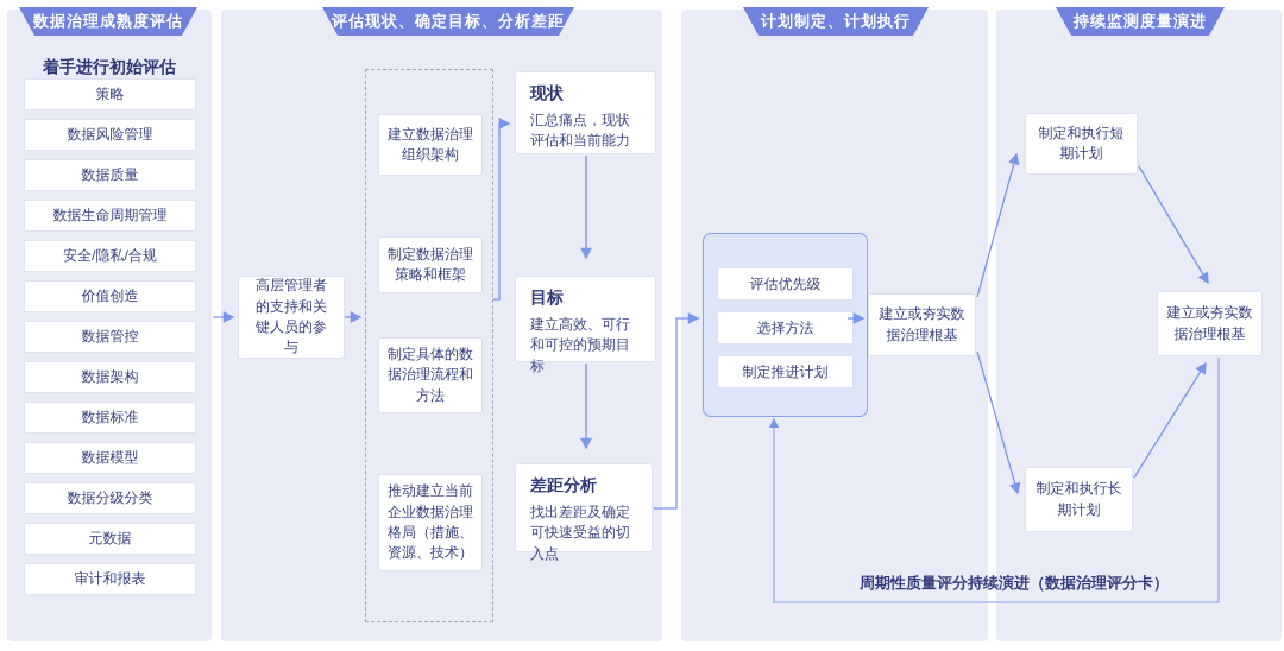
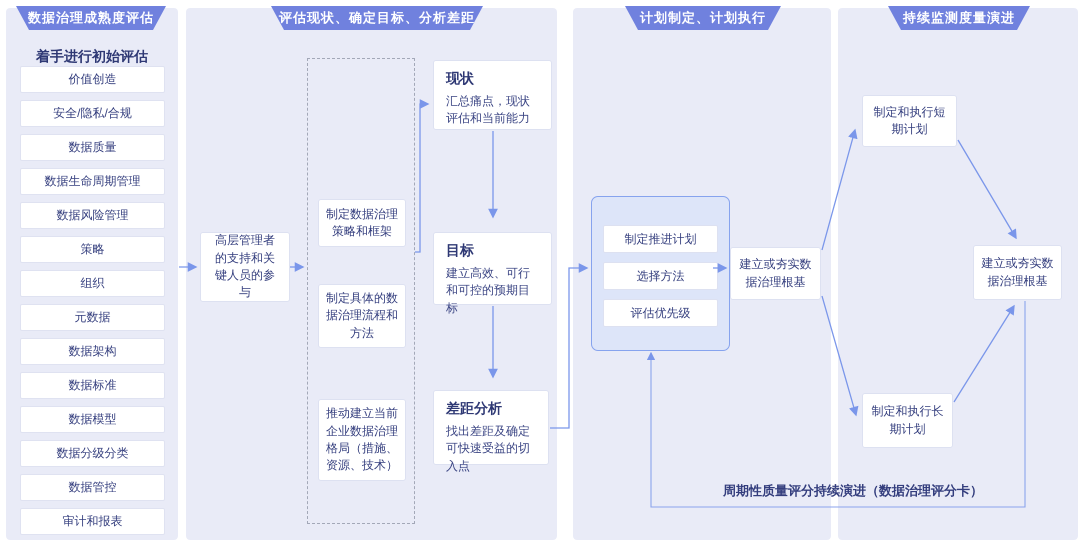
  数据治理成熟度评估
  评估现状、确定目标、分析差距
  计划制定、计划执行
  持续监测度量演进
  着手进行初始评估
- 策略
+ 价值创造
- 数据风险管理
+ 安全/隐私/合规
  数据质量
  数据生命周期管理
- 安全/隐私/合规
+ 数据风险管理
- 价值创造
+ 策略
+ 组织
- 数据管控
+ 元数据
  数据架构
  数据标准
  数据模型
  数据分级分类
- 元数据
+ 数据管控
  审计和报表
  高层管理者的支持和关键人员的参与
- 建立数据治理组织架构
  制定数据治理策略和框架
  制定具体的数据治理流程和方法
  推动建立当前企业数据治理格局（措施、资源、技术）
  现状
  汇总痛点，现状评估和当前能力
  目标
  建立高效、可行和可控的预期目标
  差距分析
  找出差距及确定可快速受益的切入点
- 评估优先级
+ 制定推进计划
  选择方法
- 制定推进计划
+ 评估优先级
  建立或夯实数据治理根基
  制定和执行短期计划
  建立或夯实数据治理根基
  制定和执行长期计划
  周期性质量评分持续演进（数据治理评分卡）
